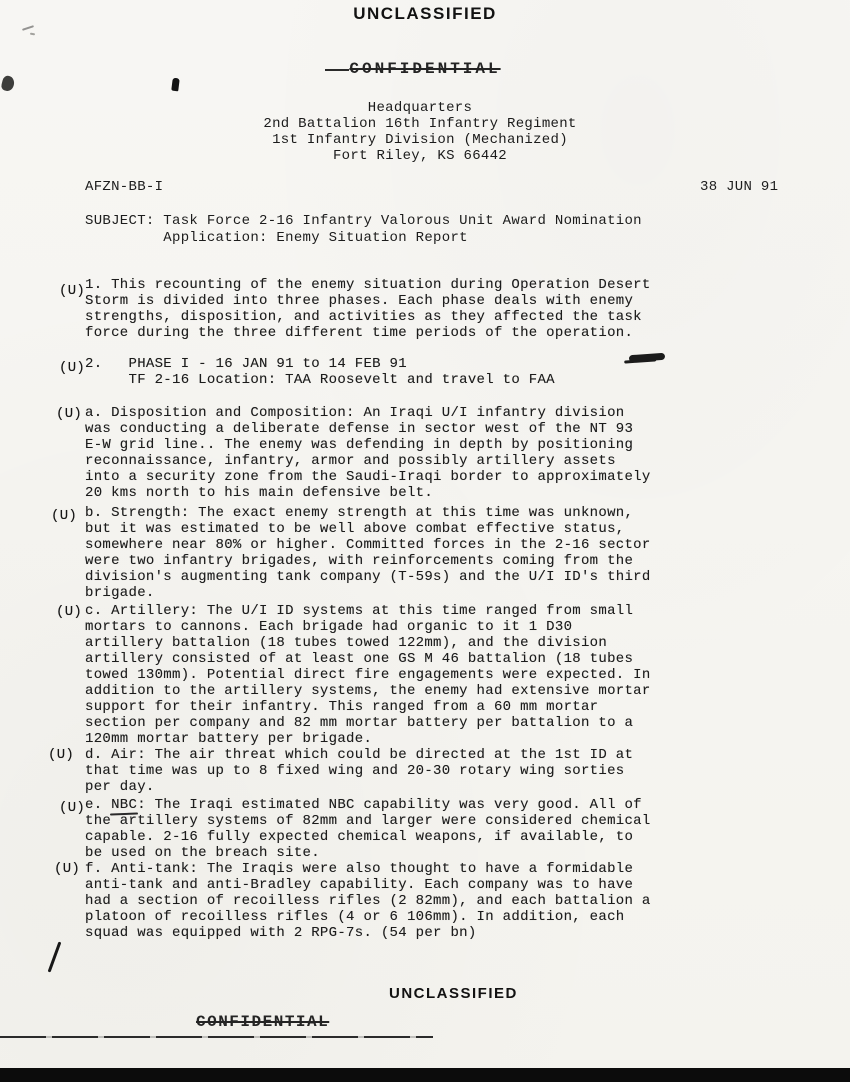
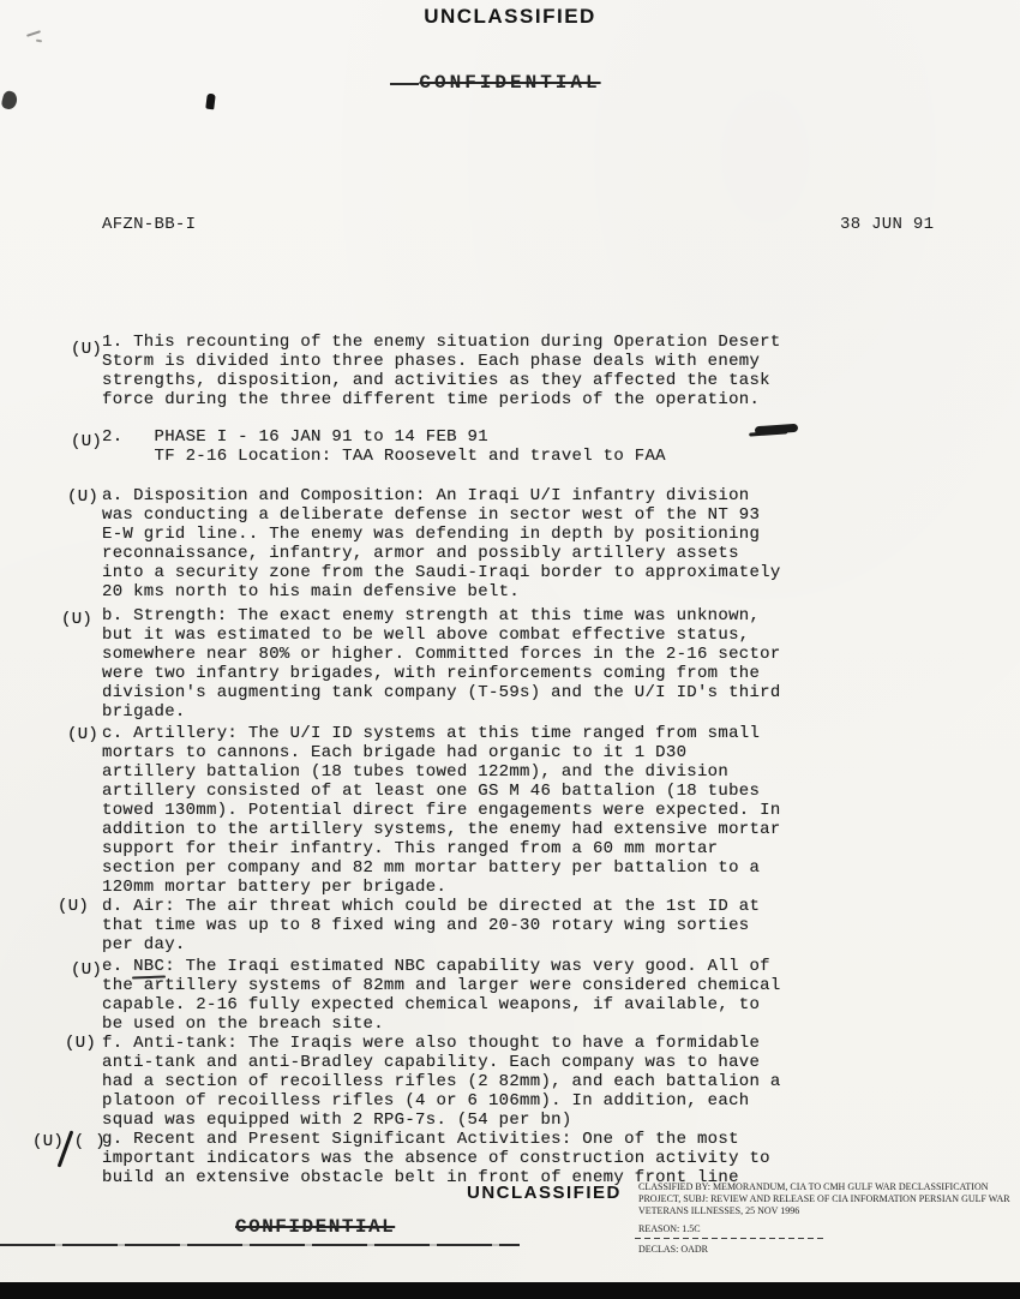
  UNCLASSIFIED
  CONFIDENTIAL
- Headquarters
- 2nd Battalion 16th Infantry Regiment
- 1st Infantry Division (Mechanized)
- Fort Riley, KS 66442
  AFZN-BB-I
  38 JUN 91
- SUBJECT: Task Force 2-16 Infantry Valorous Unit Award Nomination
- Application: Enemy Situation Report
  (U)
  1. This recounting of the enemy situation during Operation Desert
  Storm is divided into three phases. Each phase deals with enemy
  strengths, disposition, and activities as they affected the task
  force during the three different time periods of the operation.
  (U)
  2. PHASE I - 16 JAN 91 to 14 FEB 91
  TF 2-16 Location: TAA Roosevelt and travel to FAA
  (U)
  a. Disposition and Composition: An Iraqi U/I infantry division
  was conducting a deliberate defense in sector west of the NT 93
  E-W grid line.. The enemy was defending in depth by positioning
  reconnaissance, infantry, armor and possibly artillery assets
  into a security zone from the Saudi-Iraqi border to approximately
  20 kms north to his main defensive belt.
  (U)
  b. Strength: The exact enemy strength at this time was unknown,
  but it was estimated to be well above combat effective status,
  somewhere near 80% or higher. Committed forces in the 2-16 sector
  were two infantry brigades, with reinforcements coming from the
  division's augmenting tank company (T-59s) and the U/I ID's third
  brigade.
  (U)
  c. Artillery: The U/I ID systems at this time ranged from small
  mortars to cannons. Each brigade had organic to it 1 D30
  artillery battalion (18 tubes towed 122mm), and the division
  artillery consisted of at least one GS M 46 battalion (18 tubes
  towed 130mm). Potential direct fire engagements were expected. In
  addition to the artillery systems, the enemy had extensive mortar
  support for their infantry. This ranged from a 60 mm mortar
  section per company and 82 mm mortar battery per battalion to a
  120mm mortar battery per brigade.
  (U)
  d. Air: The air threat which could be directed at the 1st ID at
  that time was up to 8 fixed wing and 20-30 rotary wing sorties
  per day.
  (U)
  e. NBC: The Iraqi estimated NBC capability was very good. All of
  the artillery systems of 82mm and larger were considered chemical
  capable. 2-16 fully expected chemical weapons, if available, to
  be used on the breach site.
  (U)
  f. Anti-tank: The Iraqis were also thought to have a formidable
  anti-tank and anti-Bradley capability. Each company was to have
  had a section of recoilless rifles (2 82mm), and each battalion a
  platoon of recoilless rifles (4 or 6 106mm). In addition, each
  squad was equipped with 2 RPG-7s. (54 per bn)
+ (U) ( )
+ g. Recent and Present Significant Activities: One of the most
+ important indicators was the absence of construction activity to
+ build an extensive obstacle belt in front of enemy front line
  UNCLASSIFIED
+ CLASSIFIED BY: MEMORANDUM, CIA TO CMH GULF WAR DECLASSIFICATION
+ PROJECT, SUBJ: REVIEW AND RELEASE OF CIA INFORMATION PERSIAN GULF WAR
+ VETERANS ILLNESSES, 25 NOV 1996
+ REASON: 1.5C
+ DECLAS: OADR
  CONFIDENTIAL
